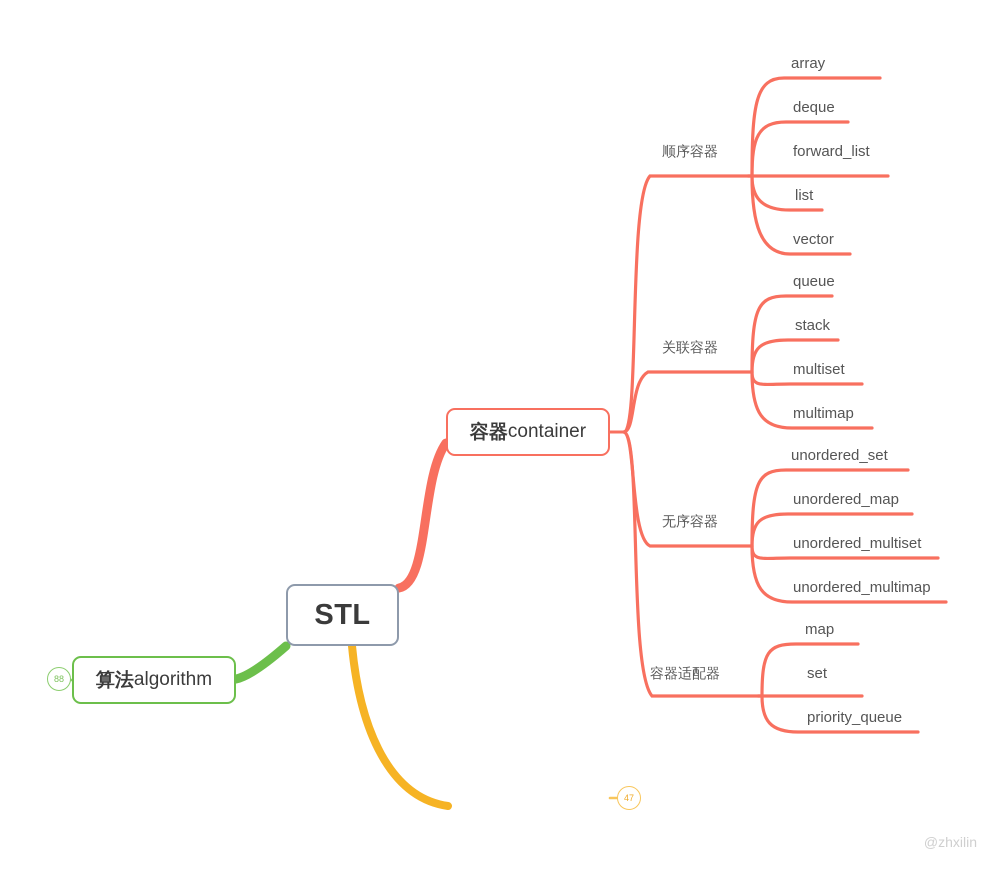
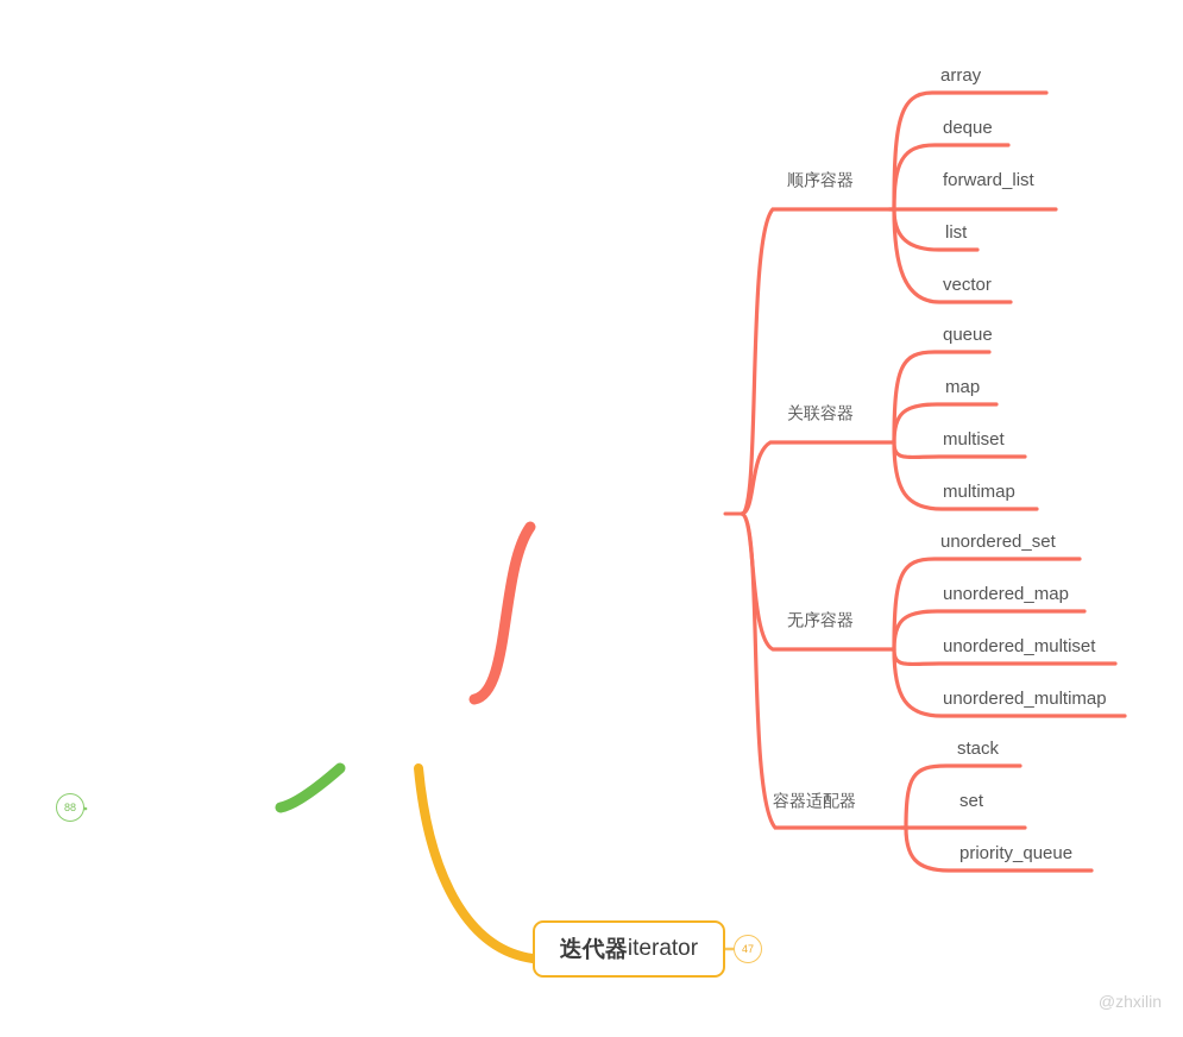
- STL
- 容器
- container
- 算法
- algorithm
  88
+ 迭代器
+ iterator
  47
  顺序容器
  关联容器
  无序容器
  容器适配器
  array
  deque
  forward_list
  list
  vector
  queue
- stack
+ map
  multiset
  multimap
  unordered_set
  unordered_map
  unordered_multiset
  unordered_multimap
- map
+ stack
  set
  priority_queue
  @zhxilin
